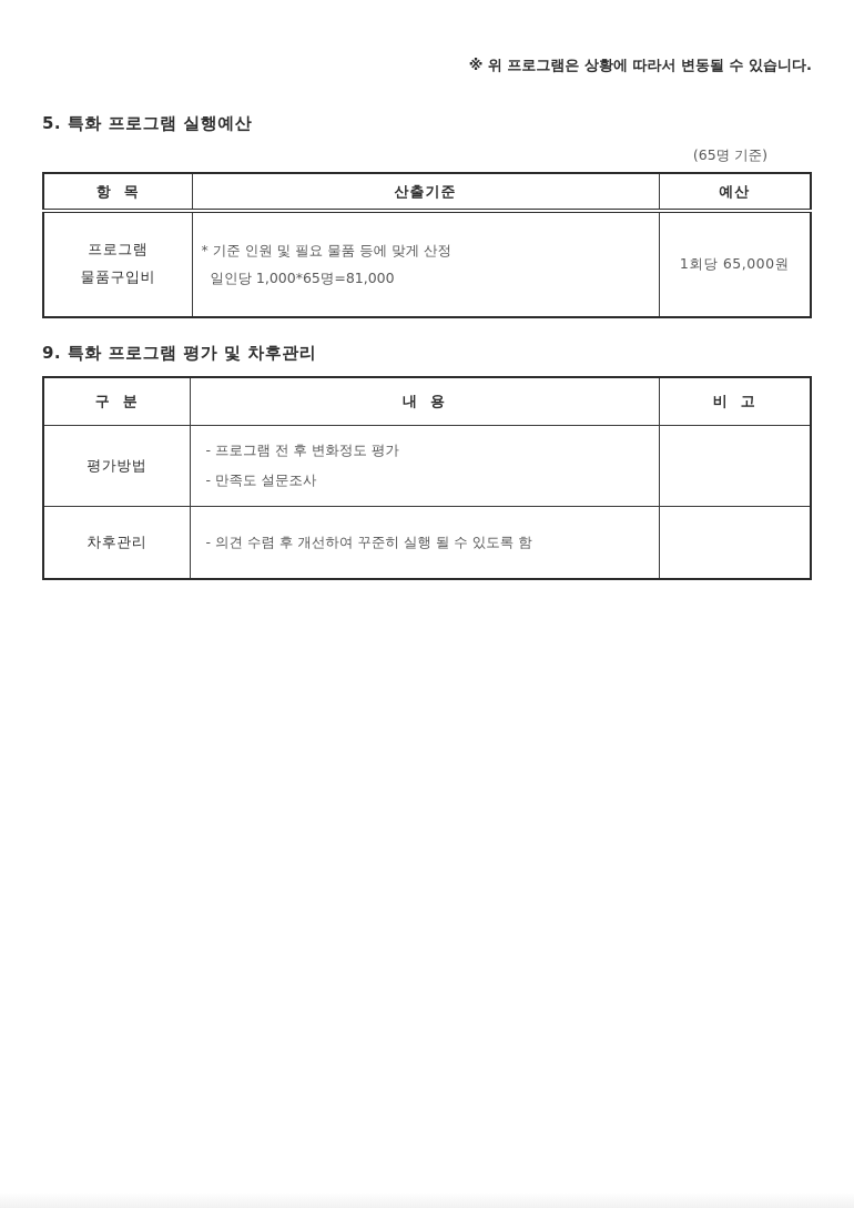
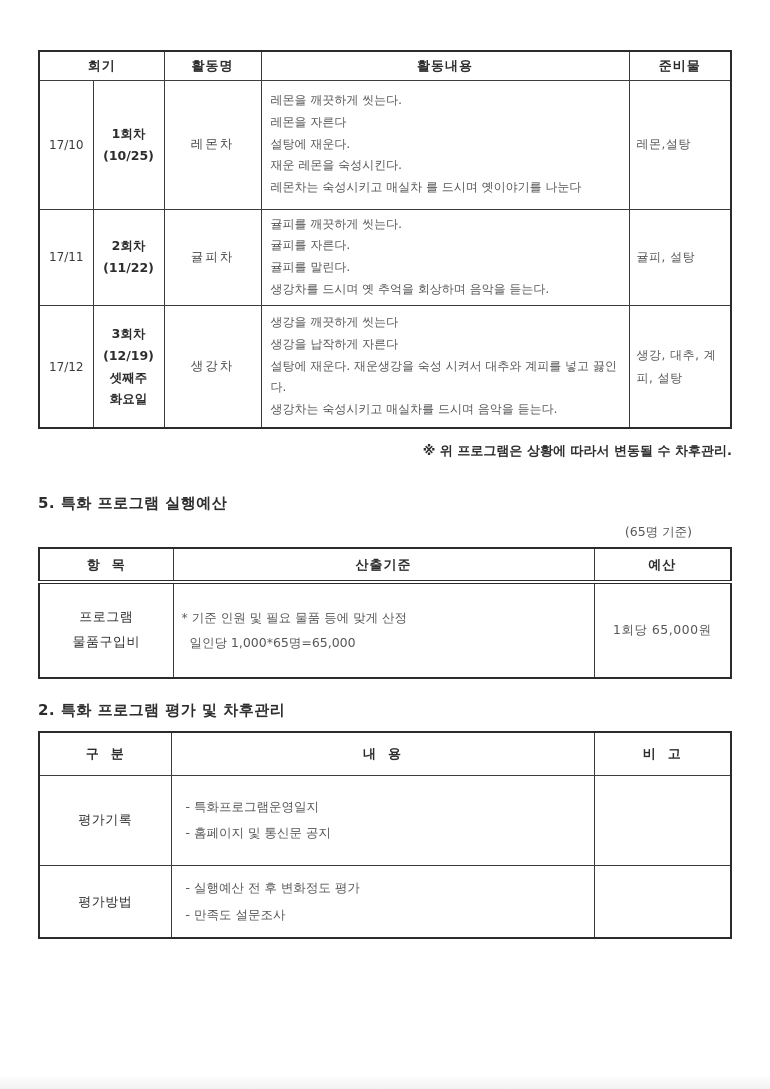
+ 회기	활동명	활동내용	준비물
+ 17/10	1회차 (10/25)	레몬차	레몬을 깨끗하게 씻는다. 레몬을 자른다 설탕에 재운다. 재운 레몬을 숙성시킨다. 레몬차는 숙성시키고 매실차 를 드시며 옛이야기를 나눈다	레몬,설탕
+ 17/11	2회차 (11/22)	귤피차	귤피를 깨끗하게 씻는다. 귤피를 자른다. 귤피를 말린다. 생강차를 드시며 옛 추억을 회상하며 음악을 듣는다.	귤피, 설탕
+ 17/12	3회차 (12/19) 셋째주 화요일	생강차	생강을 깨끗하게 씻는다 생강을 납작하게 자른다 설탕에 재운다. 재운생강을 숙성 시켜서 대추와 계피를 넣고 끓인다. 생강차는 숙성시키고 매실차를 드시며 음악을 듣는다.	생강, 대추, 계피, 설탕
- ※ 위 프로그램은 상황에 따라서 변동될 수 있습니다.
+ ※ 위 프로그램은 상황에 따라서 변동될 수 차후관리.
  5. 특화 프로그램 실행예산
  (65명 기준)
  항 목	산출기준	예산
- 프로그램 물품구입비	* 기준 인원 및 필요 물품 등에 맞게 산정 일인당 1,000*65명=81,000	1회당 65,000원
+ 프로그램 물품구입비	* 기준 인원 및 필요 물품 등에 맞게 산정 일인당 1,000*65명=65,000	1회당 65,000원
- 9. 특화 프로그램 평가 및 차후관리
+ 2. 특화 프로그램 평가 및 차후관리
  구 분	내 용	비 고
+ 평가기록	- 특화프로그램운영일지 - 홈페이지 및 통신문 공지
- 평가방법	- 프로그램 전 후 변화정도 평가 - 만족도 설문조사
+ 평가방법	- 실행예산 전 후 변화정도 평가 - 만족도 설문조사
- 차후관리	- 의견 수렴 후 개선하여 꾸준히 실행 될 수 있도록 함
